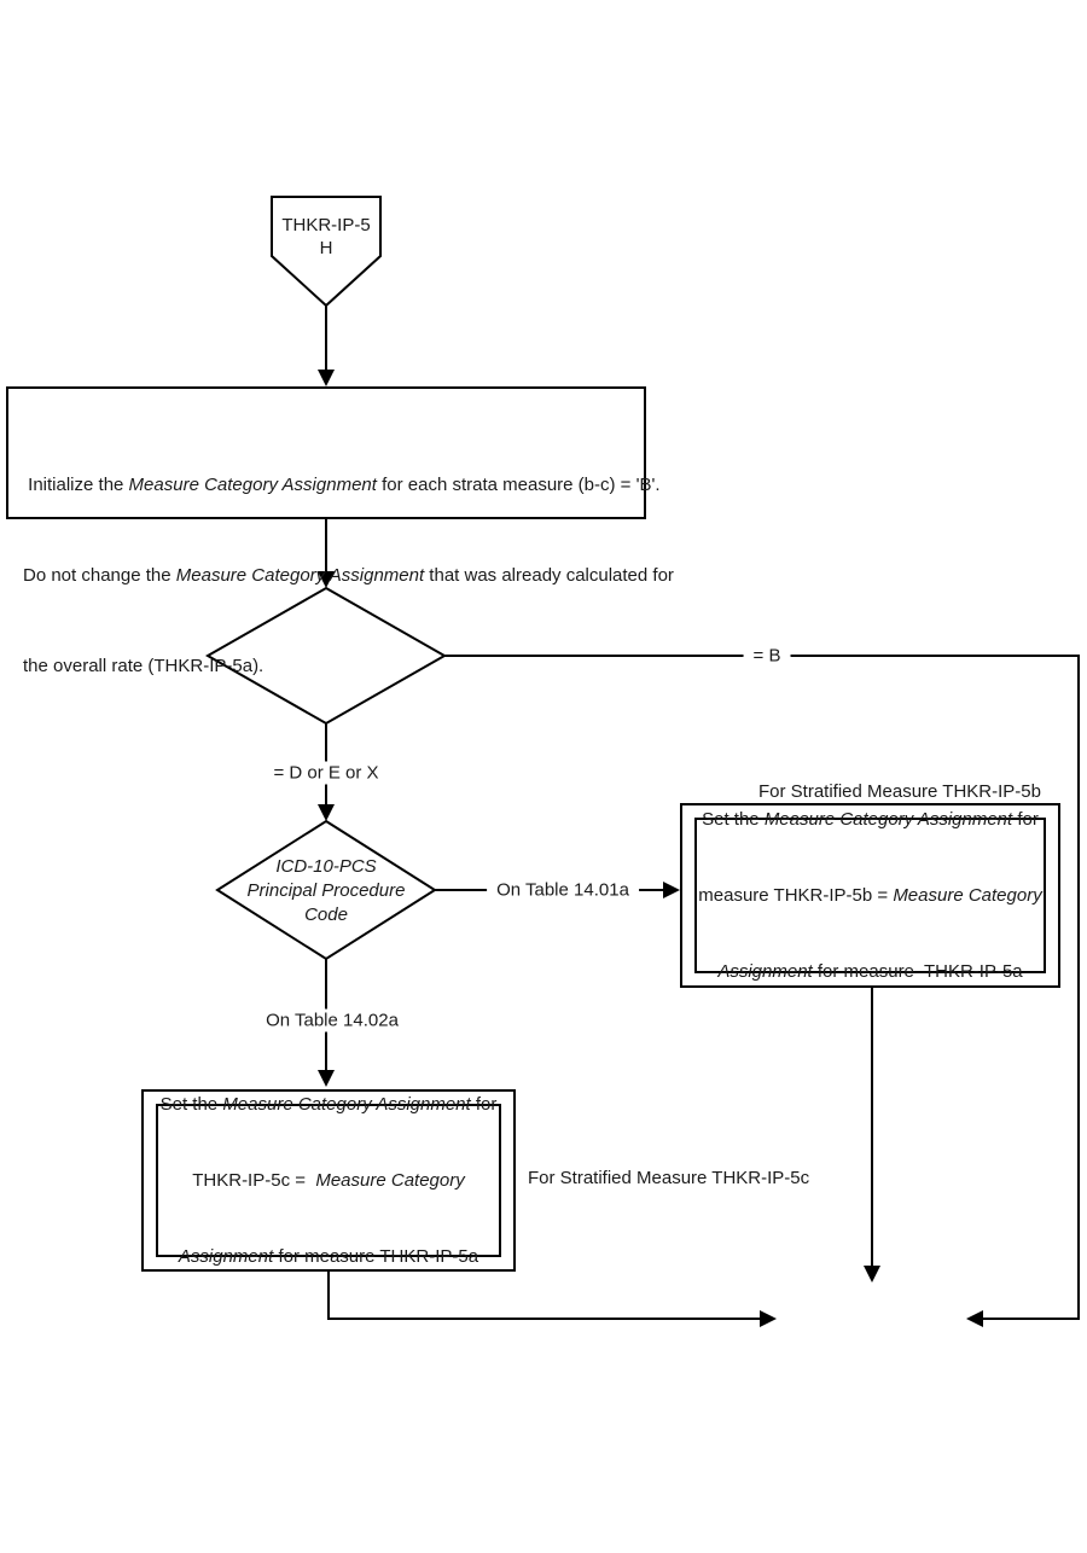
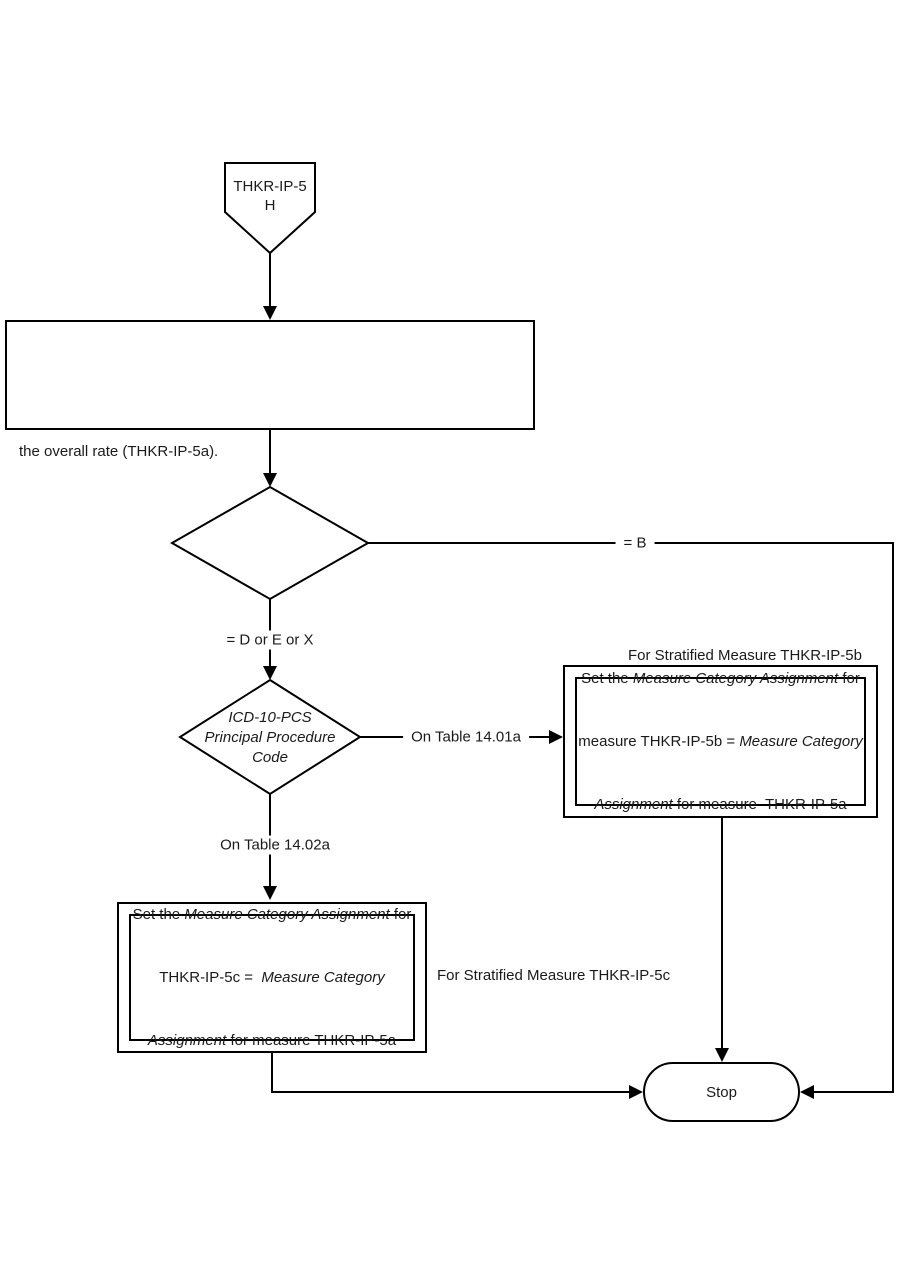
  THKR-IP-5
  H
- Initialize the Measure Category Assignment for each strata measure (b-c) = 'B'.
- Do not change the Measure Category Assignment that was already calculated for
  the overall rate (THKR-IP-5a).
  ICD-10-PCS
  Principal Procedure
  Code
  = B
  = D or E or X
  On Table 14.01a
  On Table 14.02a
  For Stratified Measure THKR-IP-5b
  Set the Measure Category Assignment for
  measure THKR-IP-5b = Measure Category
  Assignment for measure THKR-IP-5a
  Set the Measure Category Assignment for
  THKR-IP-5c = Measure Category
  Assignment for measure THKR-IP-5a
  For Stratified Measure THKR-IP-5c
+ Stop
